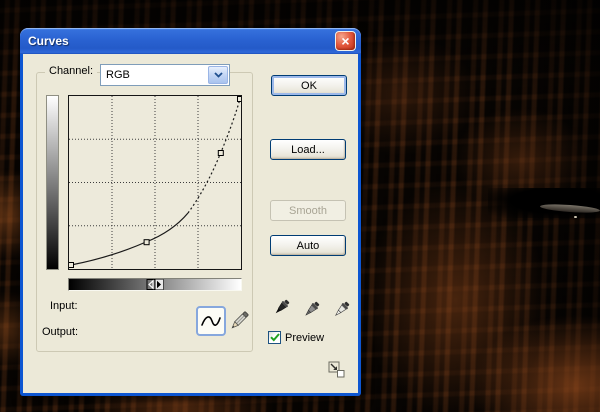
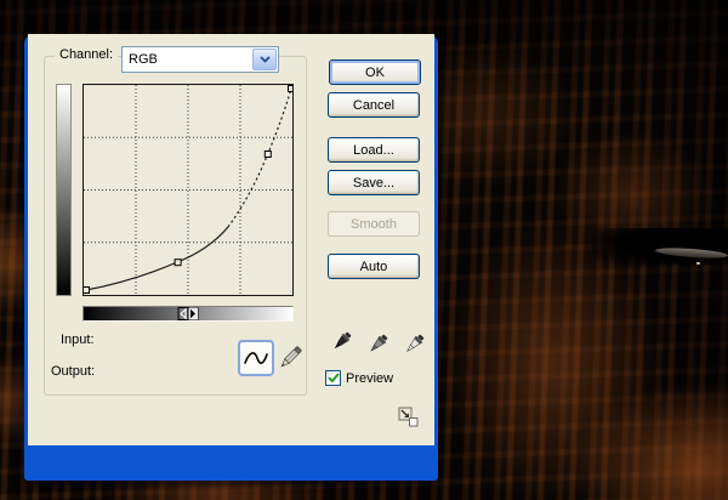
- Curves
- ×
  Channel:
  RGB
  Input:
  Output:
  OK
+ Cancel
  Load...
+ Save...
  Smooth
  Auto
  Preview
